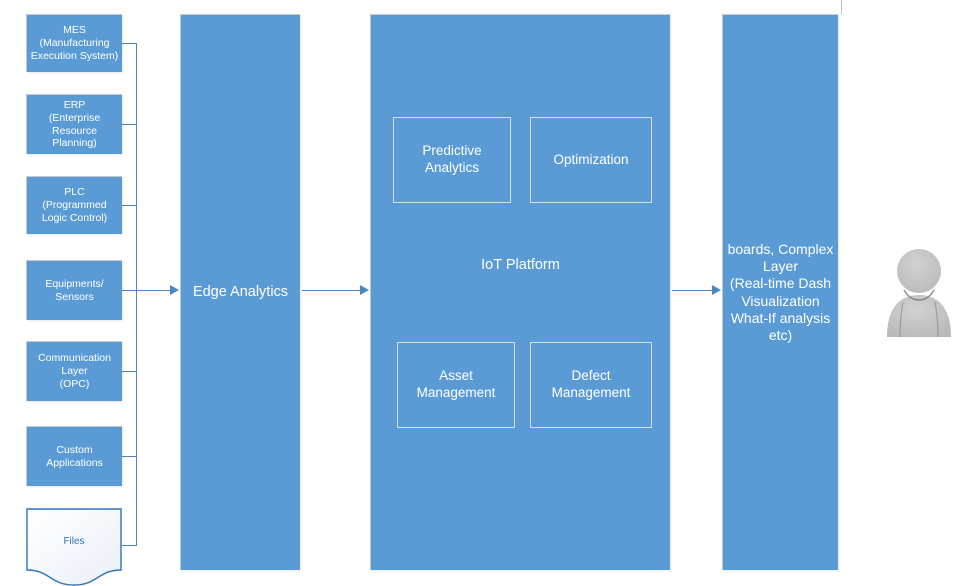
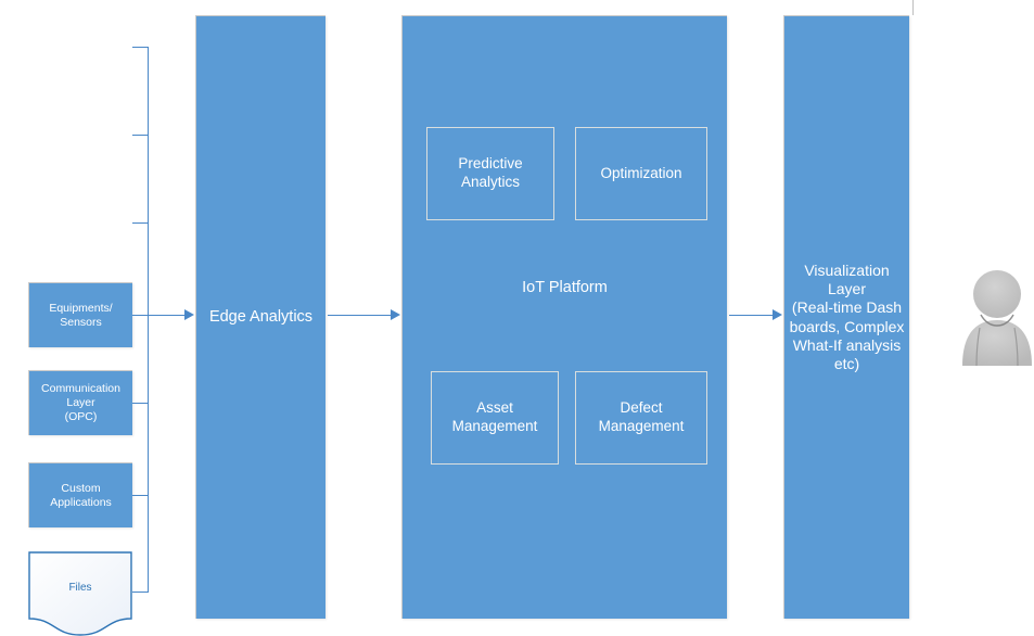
- MES
- (Manufacturing
- Execution System)
- ERP
- (Enterprise
- Resource
- Planning)
- PLC
- (Programmed
- Logic Control)
  Equipments/
  Sensors
  Communication
  Layer
  (OPC)
  Custom
  Applications
  Files
  Edge Analytics
  IoT Platform
  Predictive
  Analytics
  Optimization
  Asset
  Management
  Defect
  Management
- boards, Complex
+ Visualization
  Layer
  (Real-time Dash
- Visualization
+ boards, Complex
  What-If analysis
  etc)
